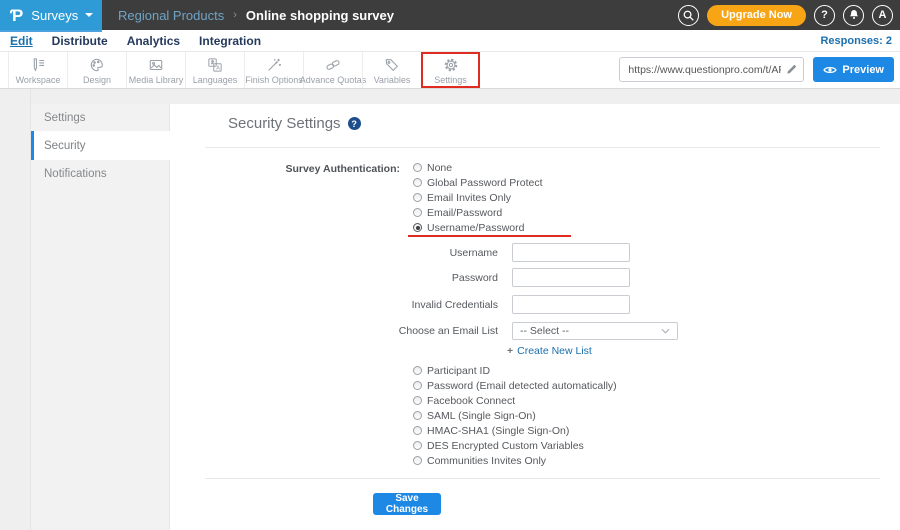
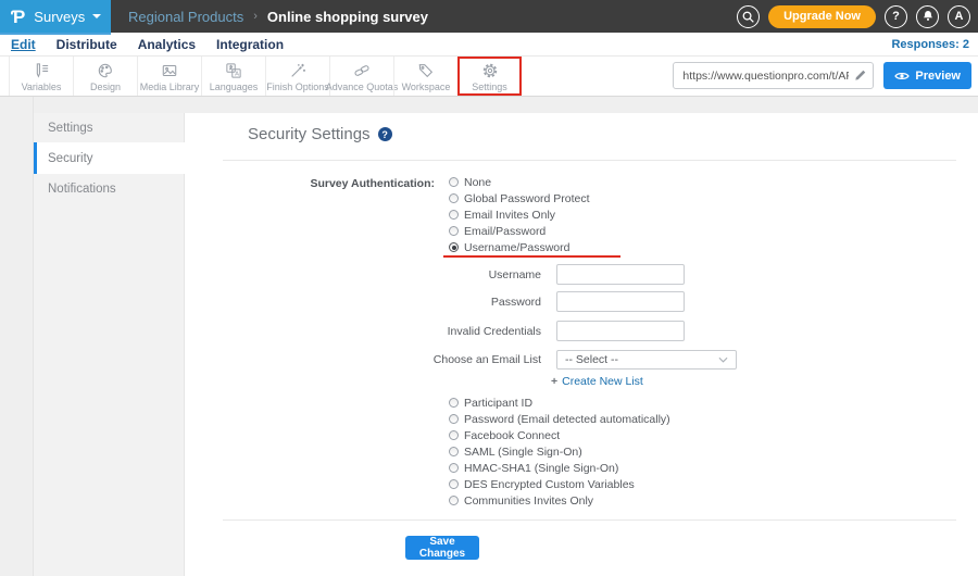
  Ƥ
  Surveys
  Regional Products
  ›
  Online shopping survey
  Upgrade Now
  ?
  A
  Edit
  Distribute
  Analytics
  Integration
  Responses: 2
- Workspace
+ Variables
  Design
  Media Library
  Languages
  Finish Options
  Advance Quotas
- Variables
+ Workspace
  Settings
  https://www.questionpro.com/t/A
  Preview
  Settings
  Security
  Notifications
  Security Settings
  ?
  Survey Authentication:
  None
  Global Password Protect
  Email Invites Only
  Email/Password
  Username/Password
  Username
  Password
  Invalid Credentials
  Choose an Email List
  -- Select --
  +
  Create New List
  Participant ID
  Password (Email detected automatically)
  Facebook Connect
  SAML (Single Sign-On)
  HMAC-SHA1 (Single Sign-On)
  DES Encrypted Custom Variables
  Communities Invites Only
  Save Changes
